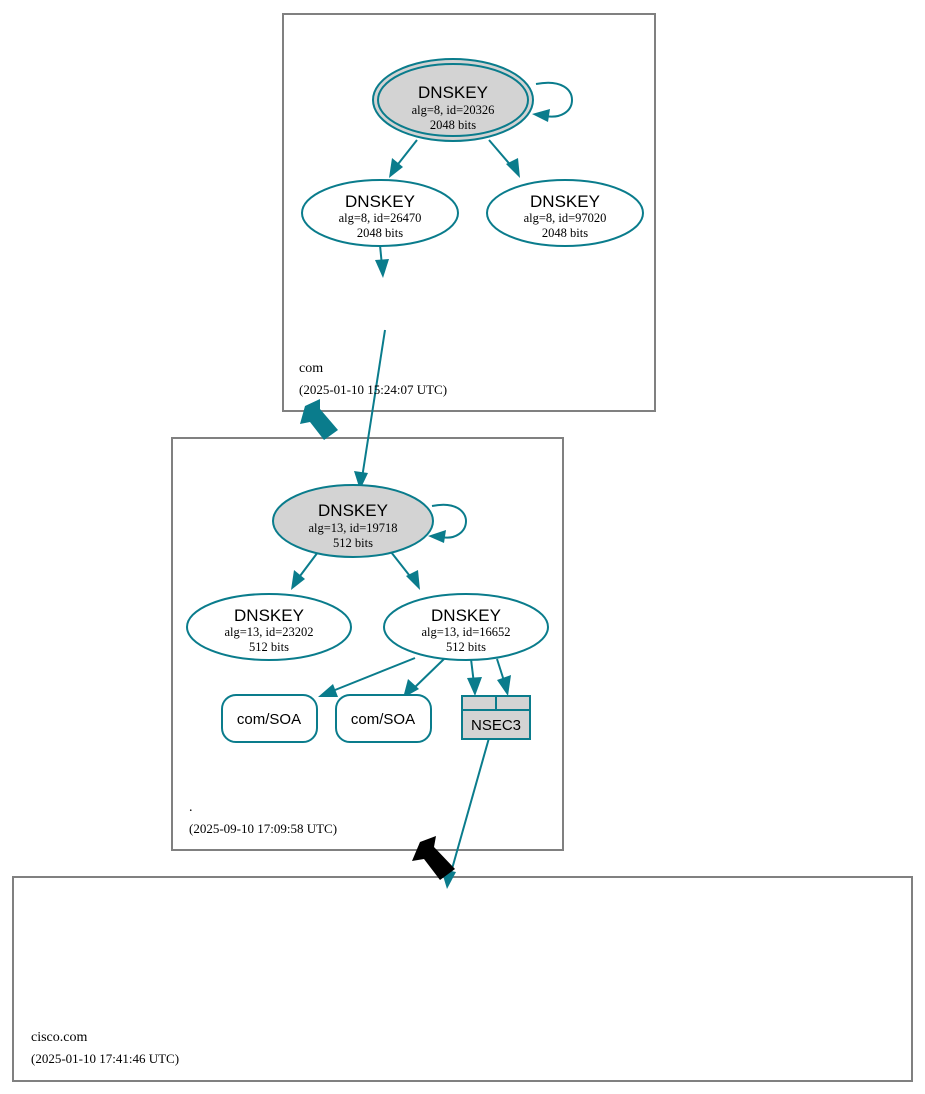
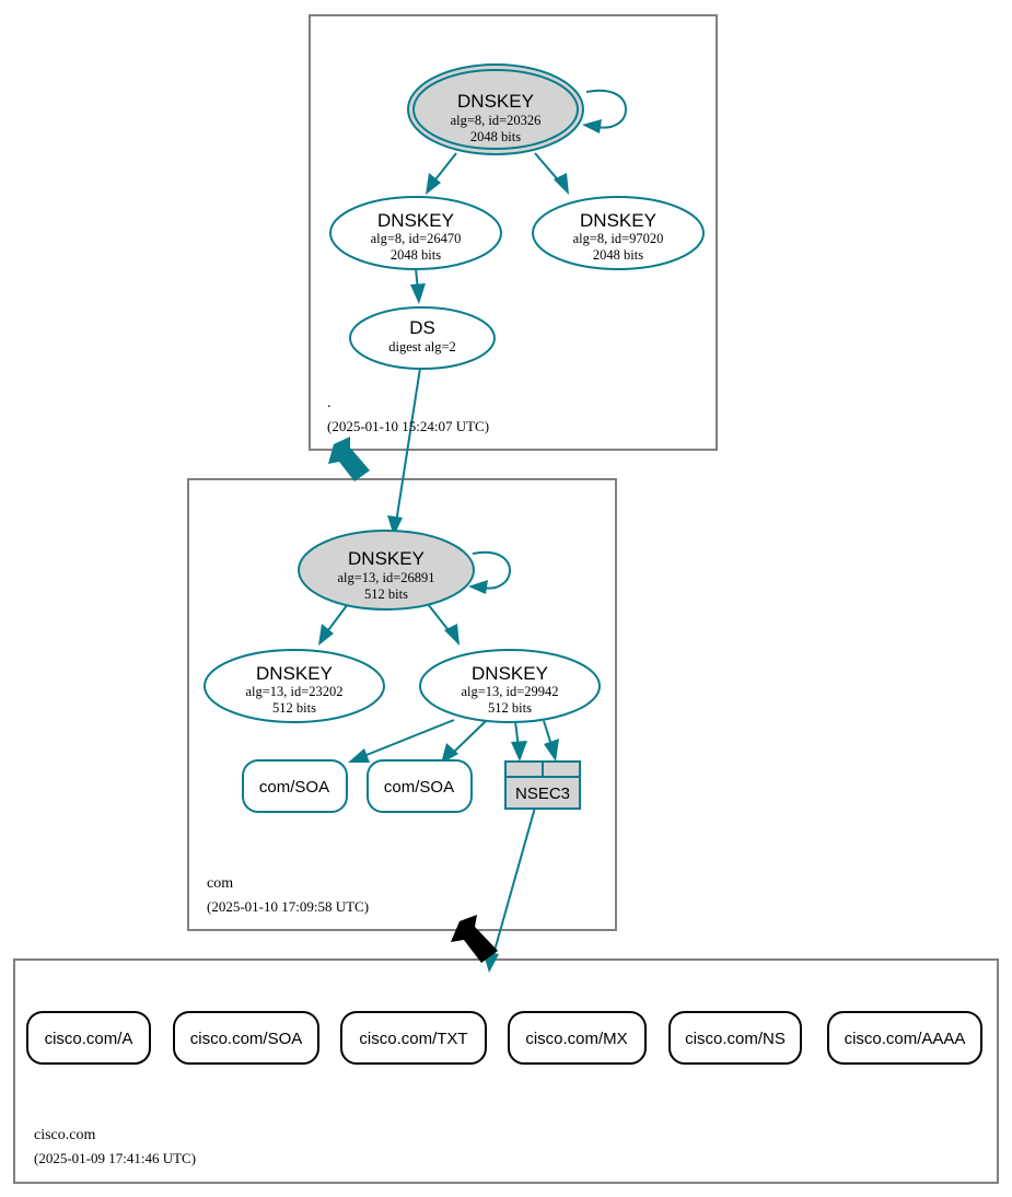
  DNSKEY
  alg=8, id=20326
  2048 bits
  DNSKEY
  alg=8, id=26470
  2048 bits
  DNSKEY
  alg=8, id=97020
  2048 bits
+ DS
+ digest alg=2
- com
+ .
  (2025-01-10 15:24:07 UTC)
  DNSKEY
- alg=13, id=19718
+ alg=13, id=26891
  512 bits
  DNSKEY
  alg=13, id=23202
  512 bits
  DNSKEY
- alg=13, id=16652
+ alg=13, id=29942
  512 bits
  com/SOA
  com/SOA
  NSEC3
- .
+ com
- (2025-09-10 17:09:58 UTC)
+ (2025-01-10 17:09:58 UTC)
+ cisco.com/A
+ cisco.com/SOA
+ cisco.com/TXT
+ cisco.com/MX
+ cisco.com/NS
+ cisco.com/AAAA
  cisco.com
- (2025-01-10 17:41:46 UTC)
+ (2025-01-09 17:41:46 UTC)
